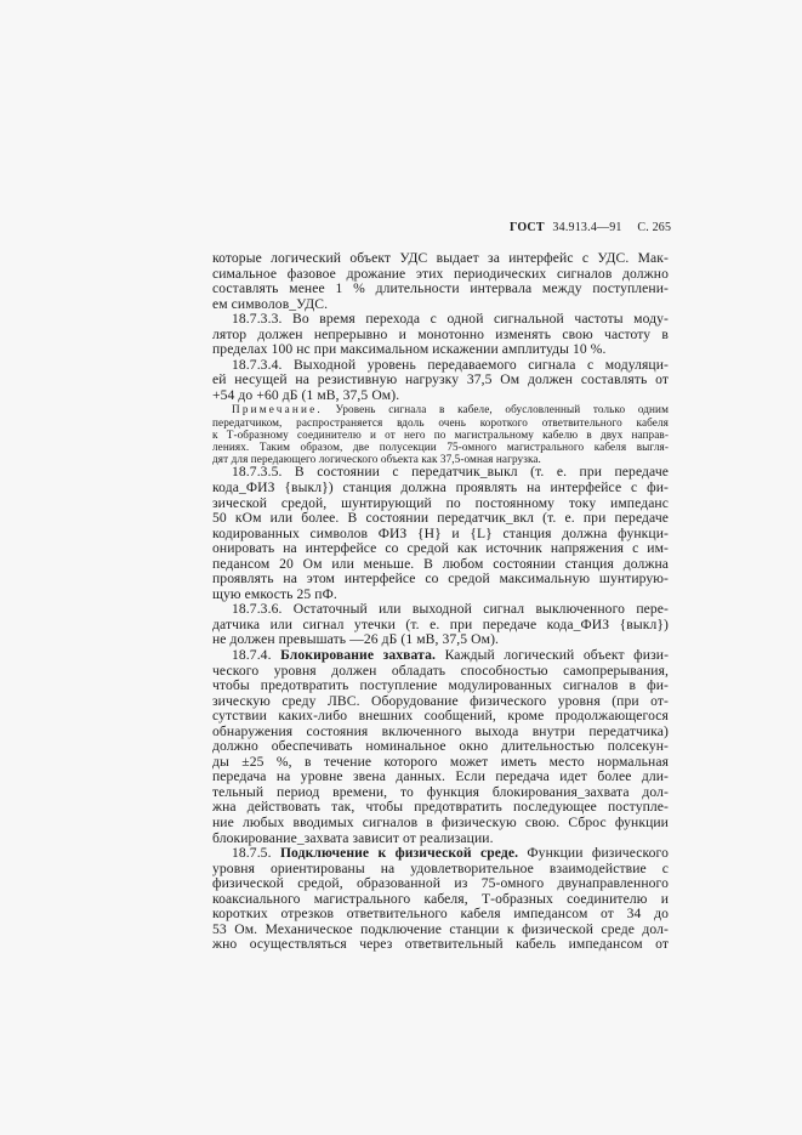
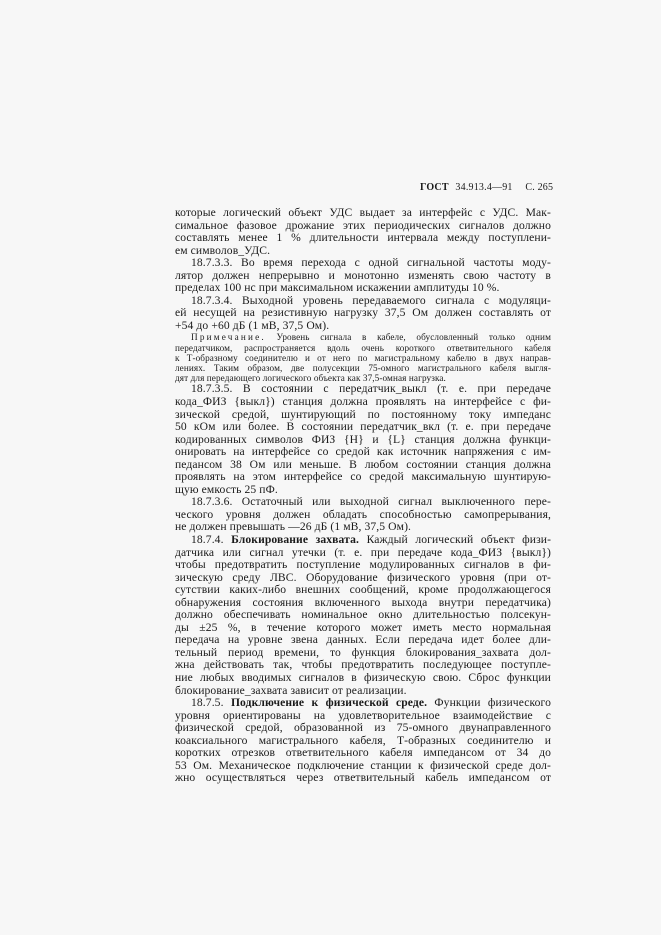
  ГОСТ 34.913.4—91 С. 265
  которые логический объект УДС выдает за интерфейс с УДС. Мак-
  симальное фазовое дрожание этих периодических сигналов должно
  составлять менее 1 % длительности интервала между поступлени-
  ем символов_УДС.
  18.7.3.3. Во время перехода с одной сигнальной частоты моду-
  лятор должен непрерывно и монотонно изменять свою частоту в
  пределах 100 нс при максимальном искажении амплитуды 10 %.
  18.7.3.4. Выходной уровень передаваемого сигнала с модуляци-
  ей несущей на резистивную нагрузку 37,5 Ом должен составлять от
  +54 до +60 дБ (1 мВ, 37,5 Ом).
  Примечание. Уровень сигнала в кабеле, обусловленный только одним
  передатчиком, распространяется вдоль очень короткого ответвительного кабеля
  к Т-образному соединителю и от него по магистральному кабелю в двух направ-
  лениях. Таким образом, две полусекции 75-омного магистрального кабеля выгля-
  дят для передающего логического объекта как 37,5-омная нагрузка.
  18.7.3.5. В состоянии с передатчик_выкл (т. е. при передаче
  кода_ФИЗ {выкл}) станция должна проявлять на интерфейсе с фи-
  зической средой, шунтирующий по постоянному току импеданс
  50 кОм или более. В состоянии передатчик_вкл (т. е. при передаче
  кодированных символов ФИЗ {H} и {L} станция должна функци-
  онировать на интерфейсе со средой как источник напряжения с им-
- педансом 20 Ом или меньше. В любом состоянии станция должна
+ педансом 38 Ом или меньше. В любом состоянии станция должна
  проявлять на этом интерфейсе со средой максимальную шунтирую-
  щую емкость 25 пФ.
  18.7.3.6. Остаточный или выходной сигнал выключенного пере-
- датчика или сигнал утечки (т. е. при передаче кода_ФИЗ {выкл})
+ ческого уровня должен обладать способностью самопрерывания,
  не должен превышать —26 дБ (1 мВ, 37,5 Ом).
  18.7.4. Блокирование захвата. Каждый логический объект физи-
- ческого уровня должен обладать способностью самопрерывания,
+ датчика или сигнал утечки (т. е. при передаче кода_ФИЗ {выкл})
  чтобы предотвратить поступление модулированных сигналов в фи-
  зическую среду ЛВС. Оборудование физического уровня (при от-
  сутствии каких-либо внешних сообщений, кроме продолжающегося
  обнаружения состояния включенного выхода внутри передатчика)
  должно обеспечивать номинальное окно длительностью полсекун-
  ды ±25 %, в течение которого может иметь место нормальная
  передача на уровне звена данных. Если передача идет более дли-
  тельный период времени, то функция блокирования_захвата дол-
  жна действовать так, чтобы предотвратить последующее поступле-
  ние любых вводимых сигналов в физическую свою. Сброс функции
  блокирование_захвата зависит от реализации.
  18.7.5. Подключение к физической среде. Функции физического
  уровня ориентированы на удовлетворительное взаимодействие с
  физической средой, образованной из 75-омного двунаправленного
  коаксиального магистрального кабеля, Т-образных соединителю и
  коротких отрезков ответвительного кабеля импедансом от 34 до
  53 Ом. Механическое подключение станции к физической среде дол-
  жно осуществляться через ответвительный кабель импедансом от
